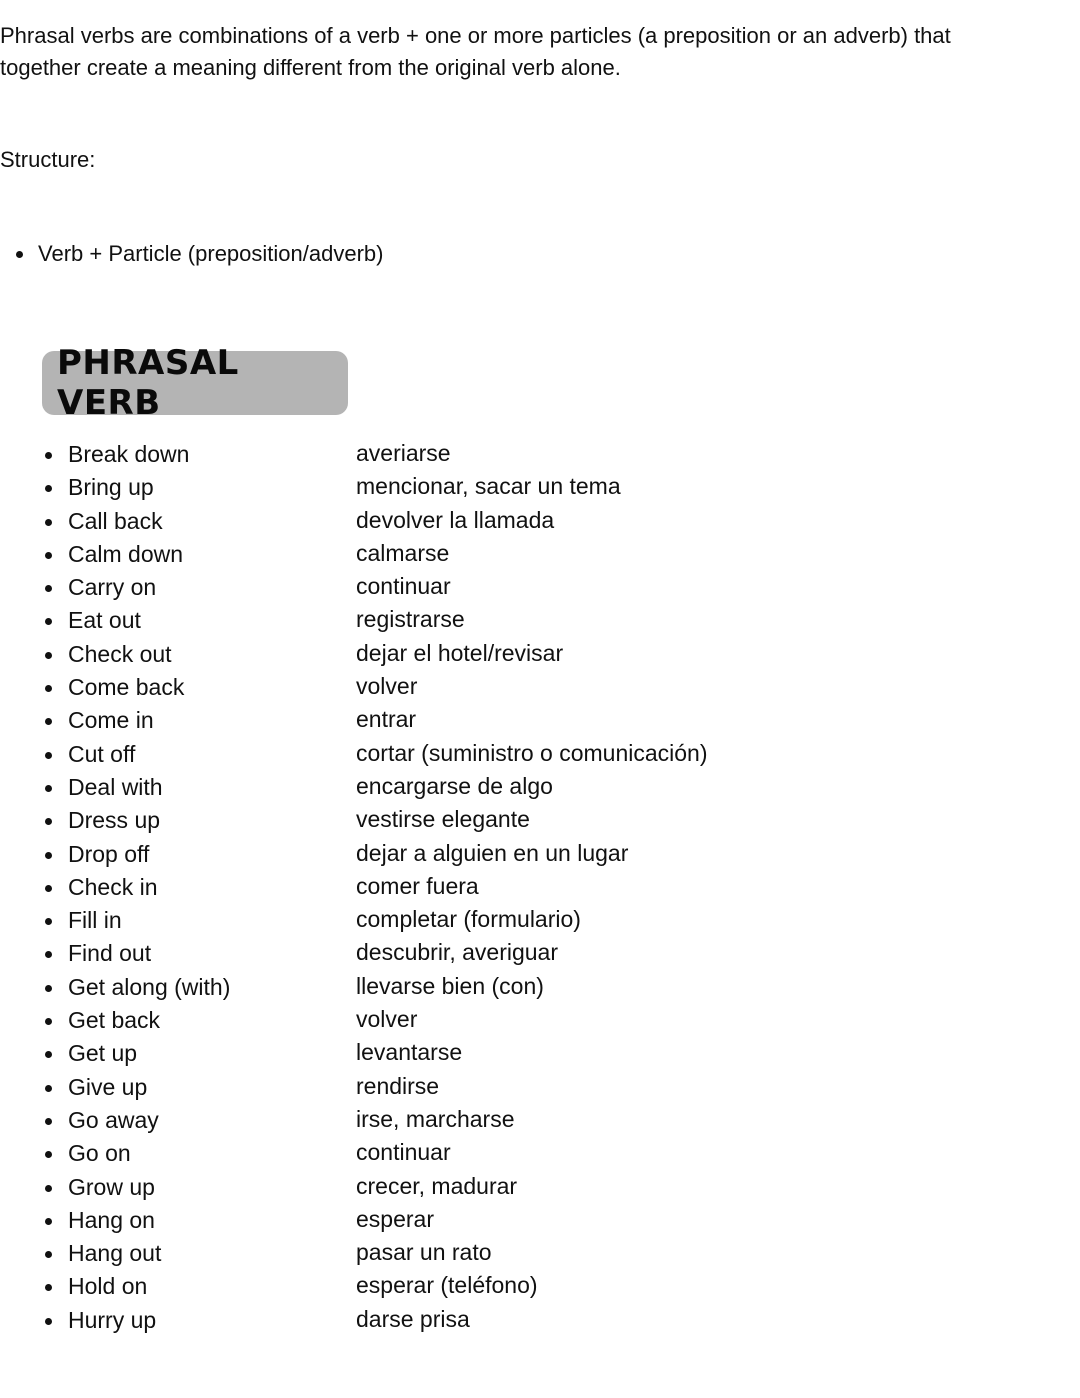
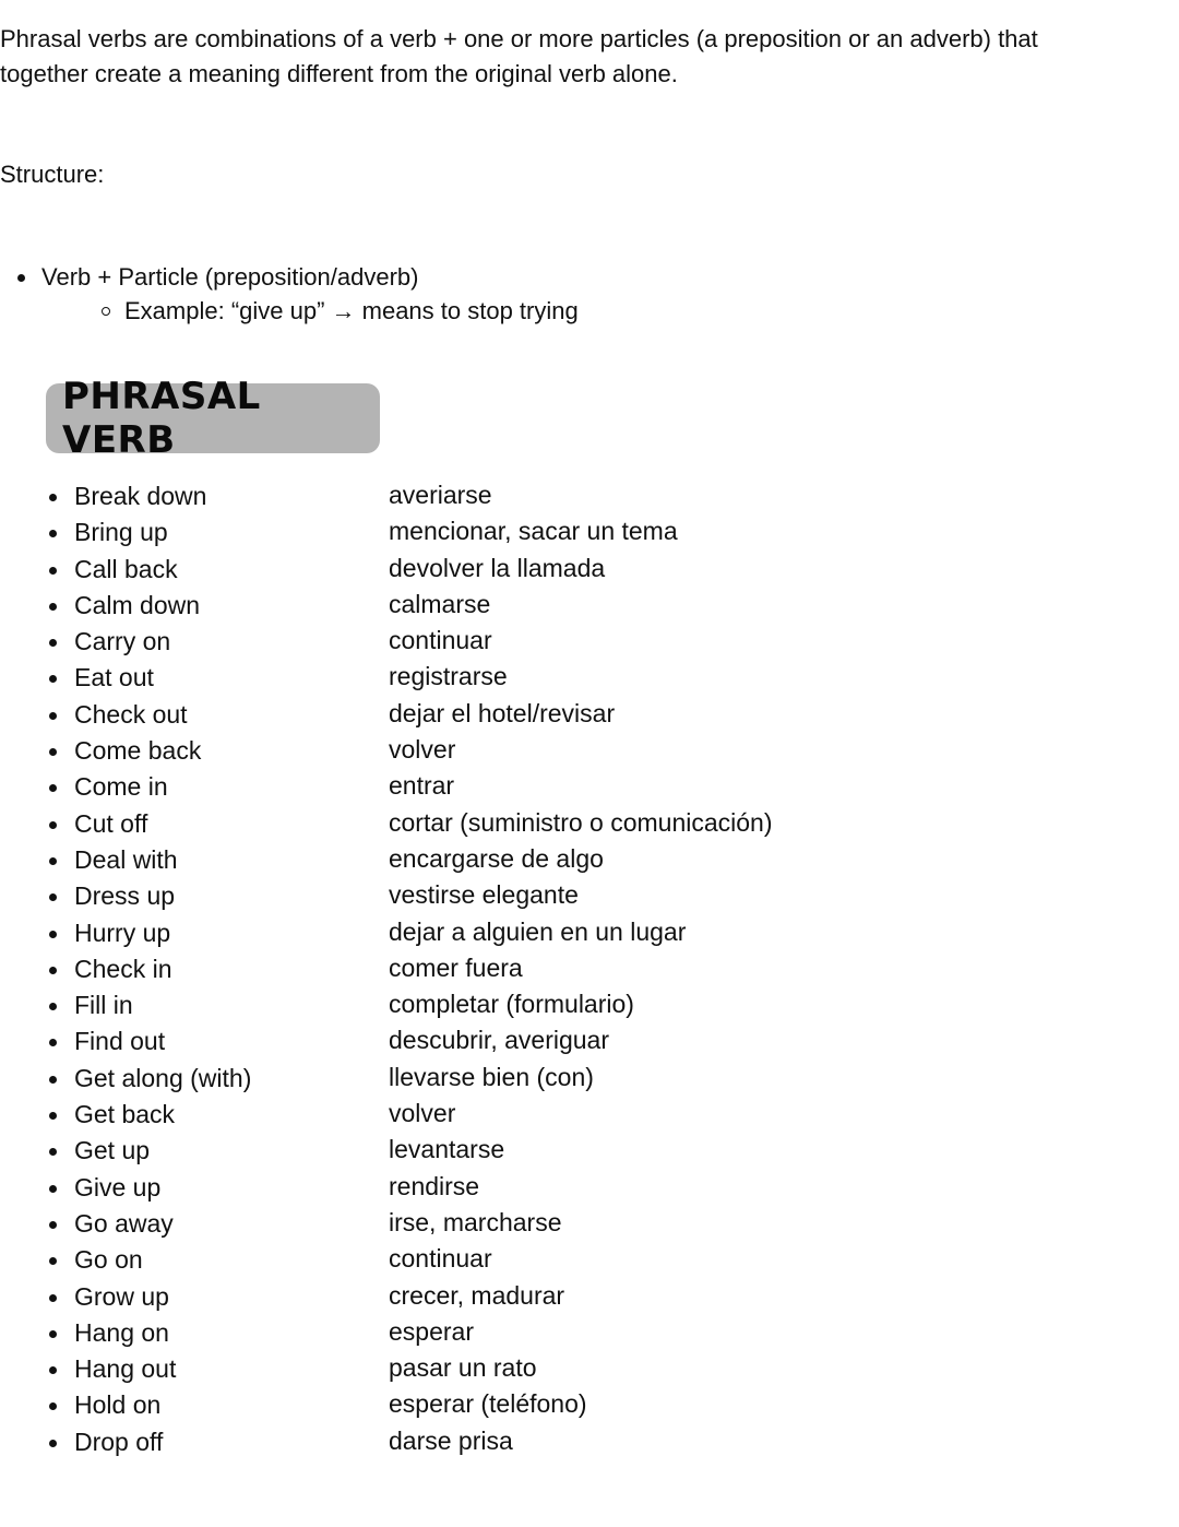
  Phrasal verbs are combinations of a verb + one or more particles (a preposition or an adverb) that together create a meaning different from the original verb alone.
  Structure:
  Verb + Particle (preposition/adverb)
+ Example: “give up” → means to stop trying
  PHRASAL VERB
  Break down
  averiarse
  Bring up
  mencionar, sacar un tema
  Call back
  devolver la llamada
  Calm down
  calmarse
  Carry on
  continuar
  Eat out
  registrarse
  Check out
  dejar el hotel/revisar
  Come back
  volver
  Come in
  entrar
  Cut off
  cortar (suministro o comunicación)
  Deal with
  encargarse de algo
  Dress up
  vestirse elegante
- Drop off
+ Hurry up
  dejar a alguien en un lugar
  Check in
  comer fuera
  Fill in
  completar (formulario)
  Find out
  descubrir, averiguar
  Get along (with)
  llevarse bien (con)
  Get back
  volver
  Get up
  levantarse
  Give up
  rendirse
  Go away
  irse, marcharse
  Go on
  continuar
  Grow up
  crecer, madurar
  Hang on
  esperar
  Hang out
  pasar un rato
  Hold on
  esperar (teléfono)
- Hurry up
+ Drop off
  darse prisa
